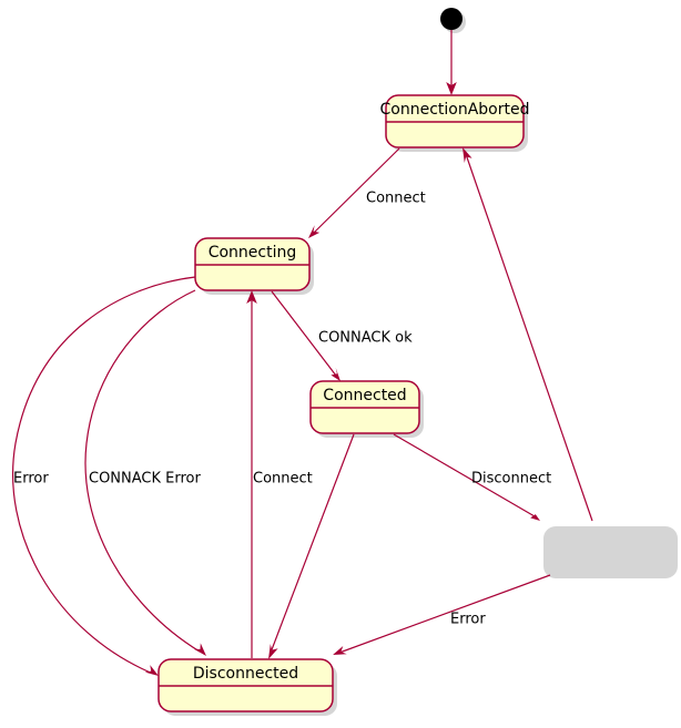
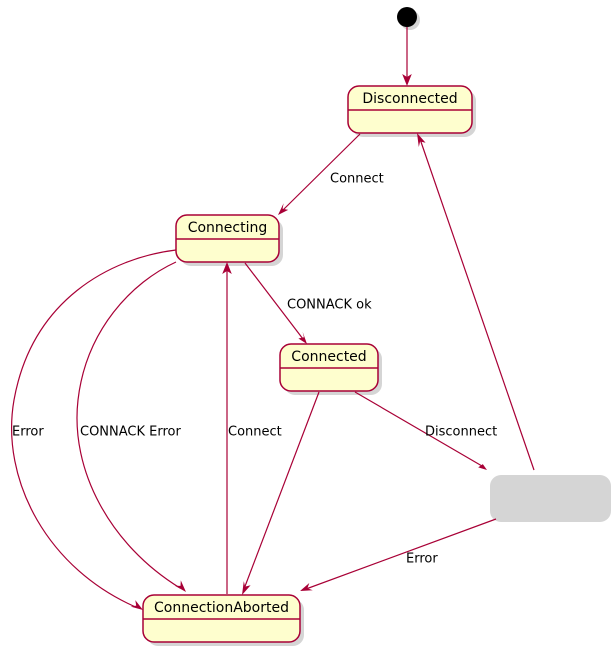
  Connect
  CONNACK ok
  Disconnect
  Error
  CONNACK Error
  Connect
  Error
- ConnectionAborted
+ Disconnected
  Connecting
  Connected
- Disconnected
+ ConnectionAborted
